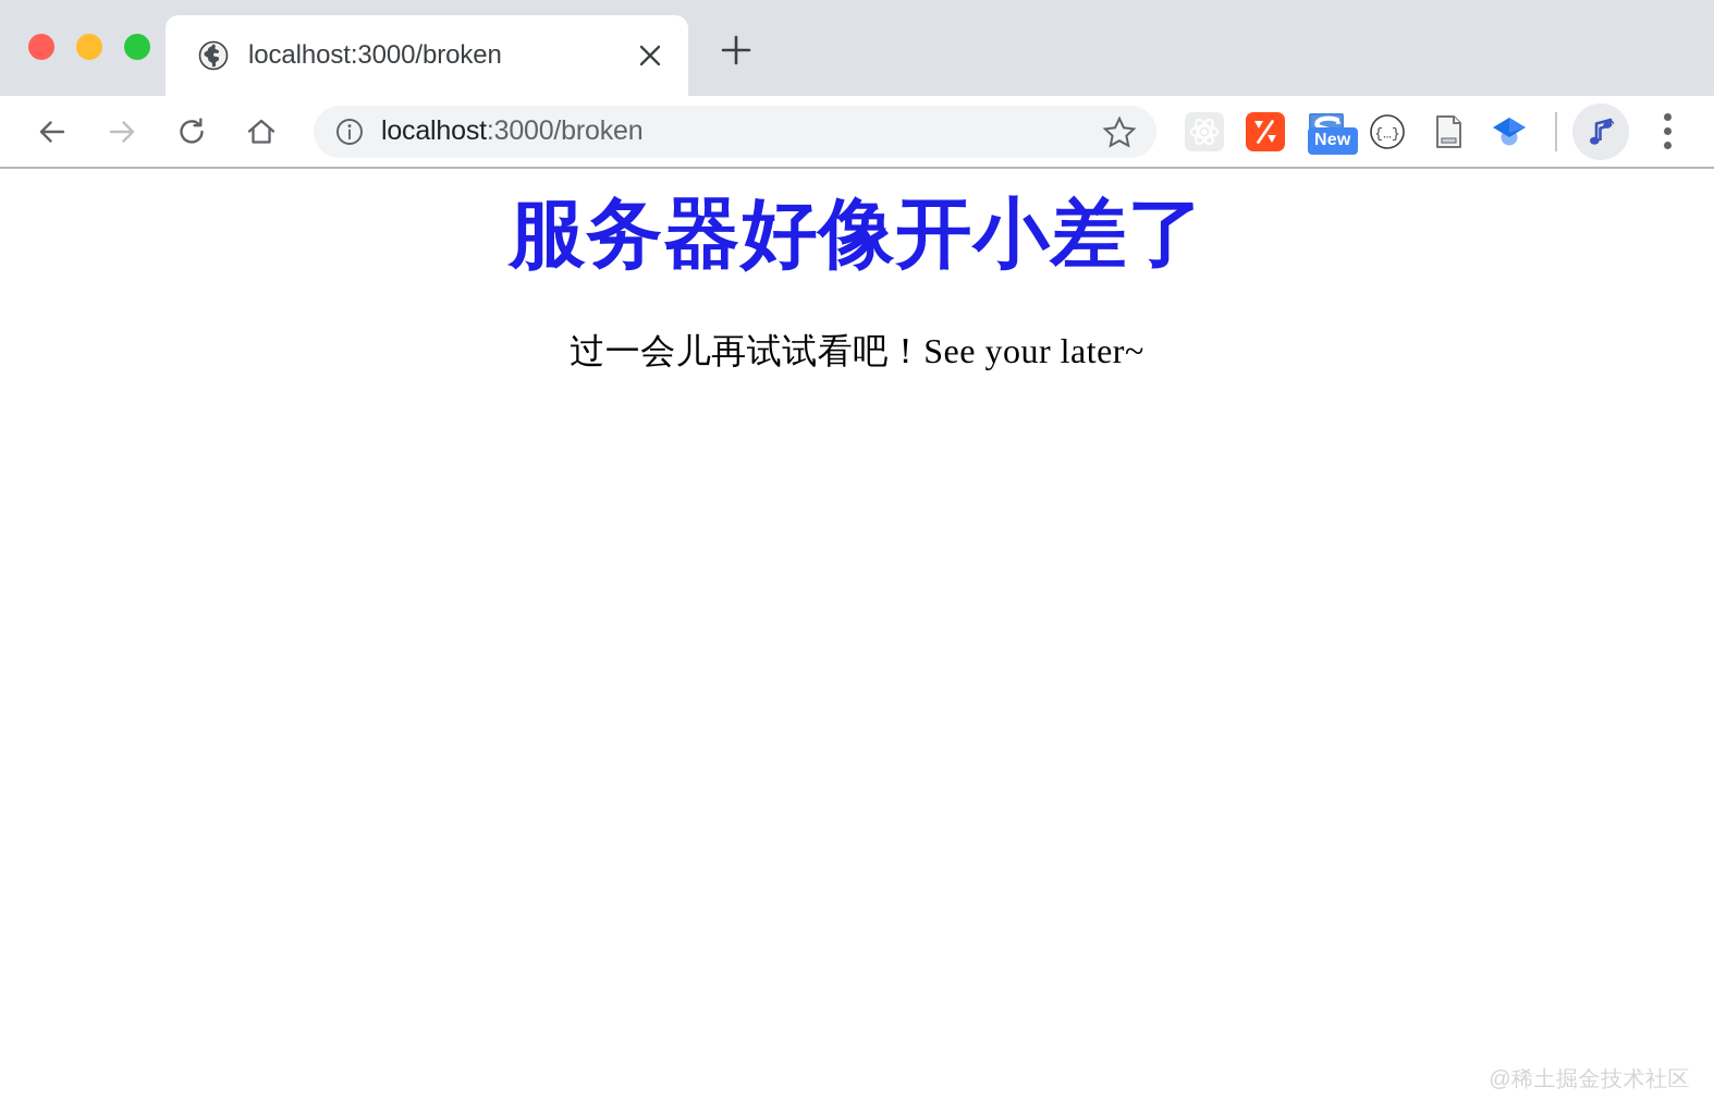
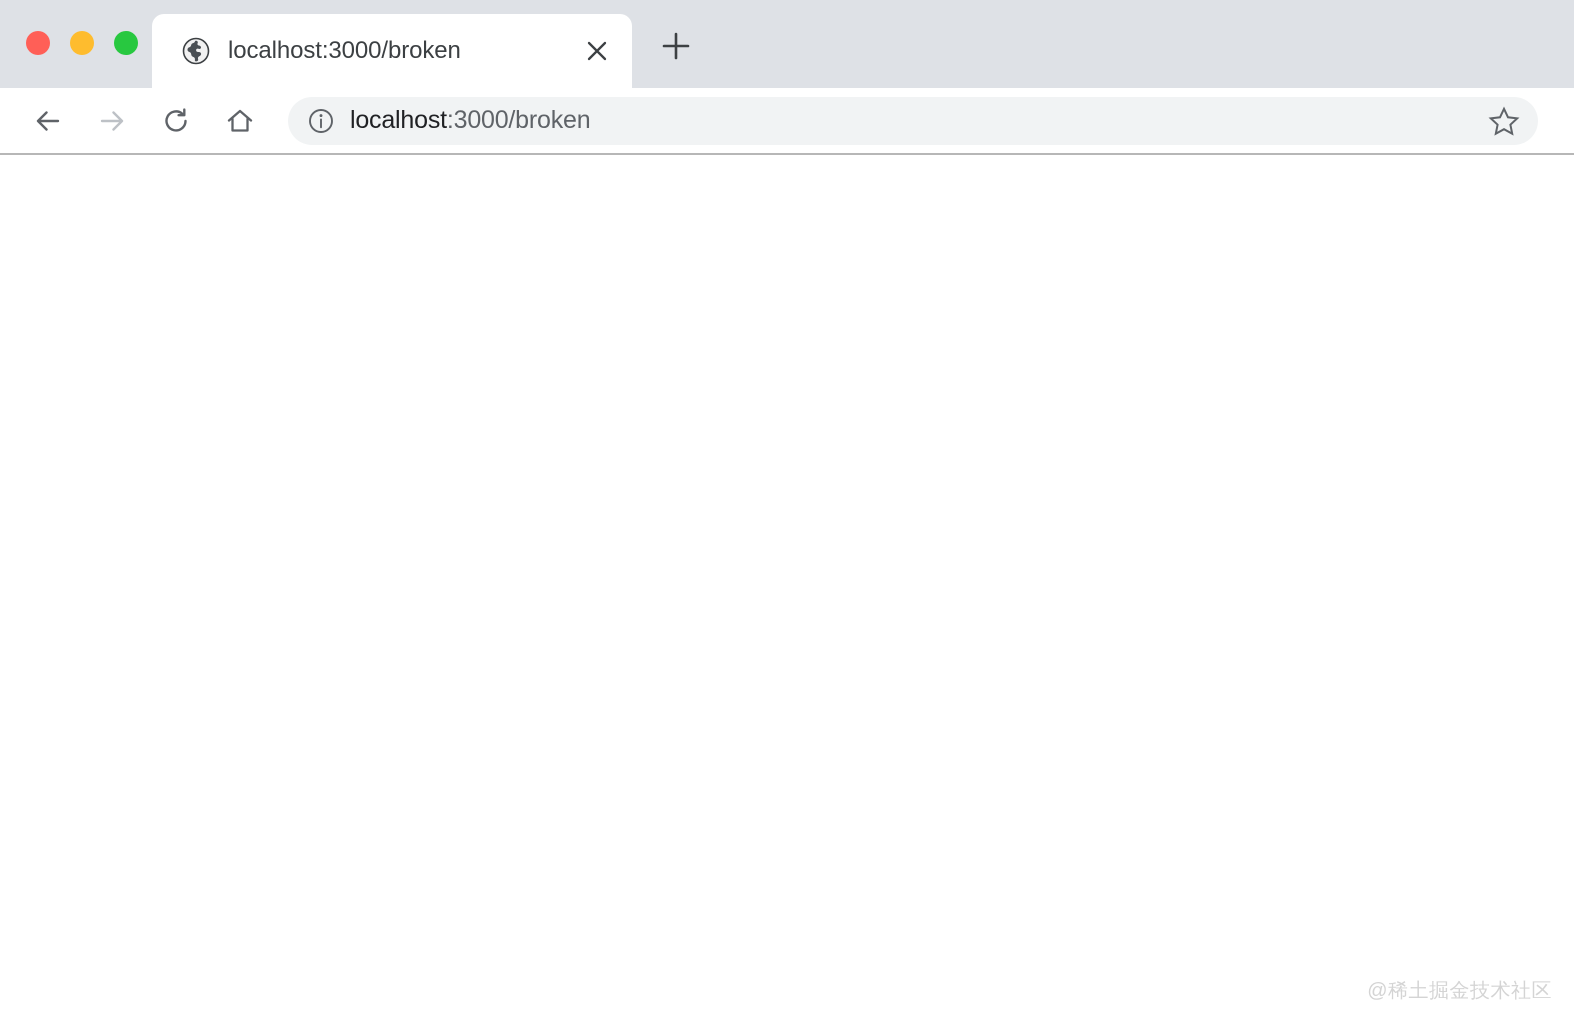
  localhost:3000/broken
  localhost:3000/broken
- New
- {…}
- 服务器好像开小差了
- 过一会儿再试试看吧！See your later~
  @稀土掘金技术社区
